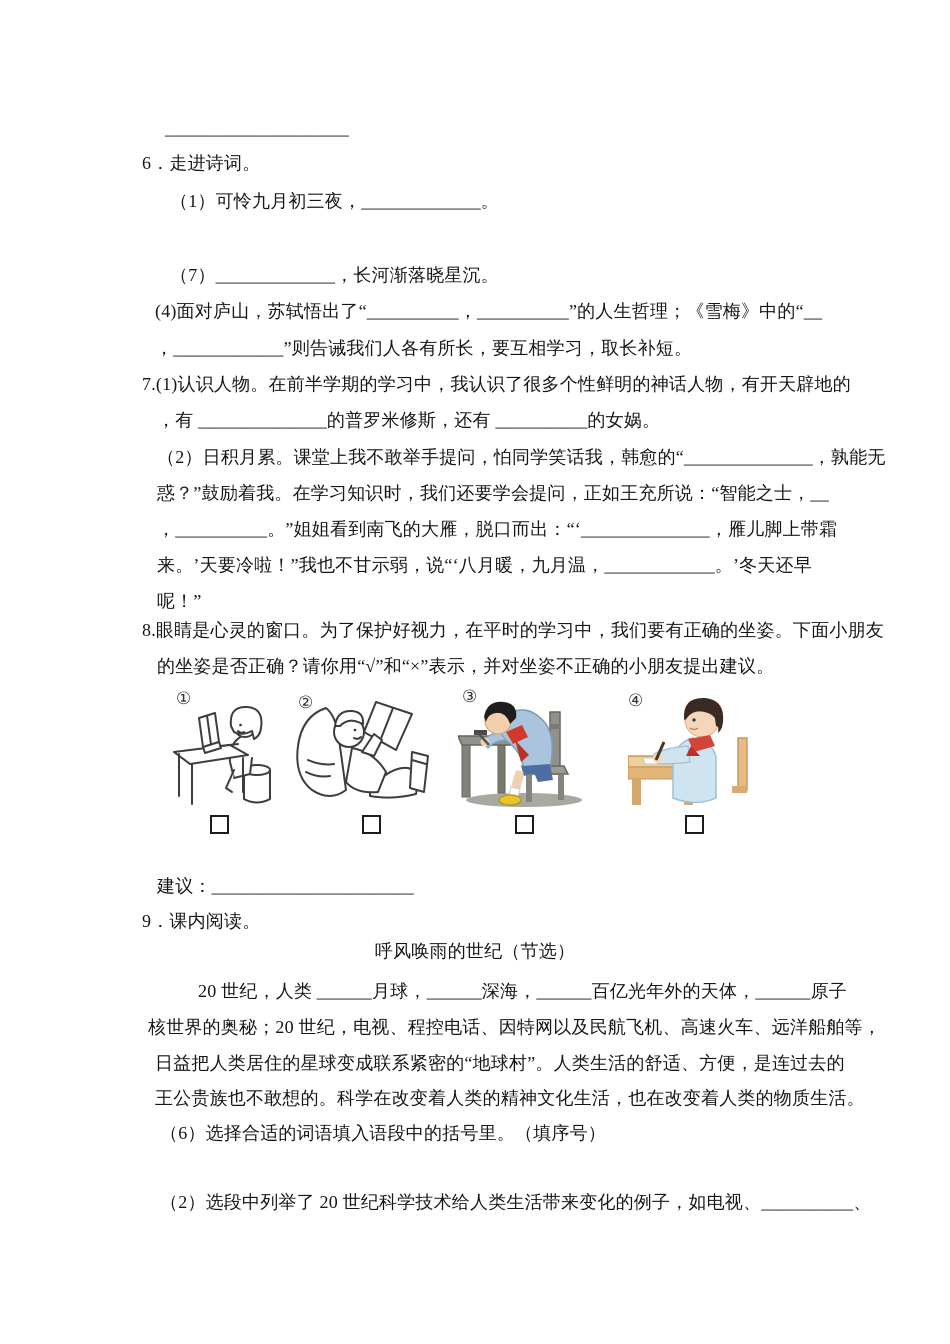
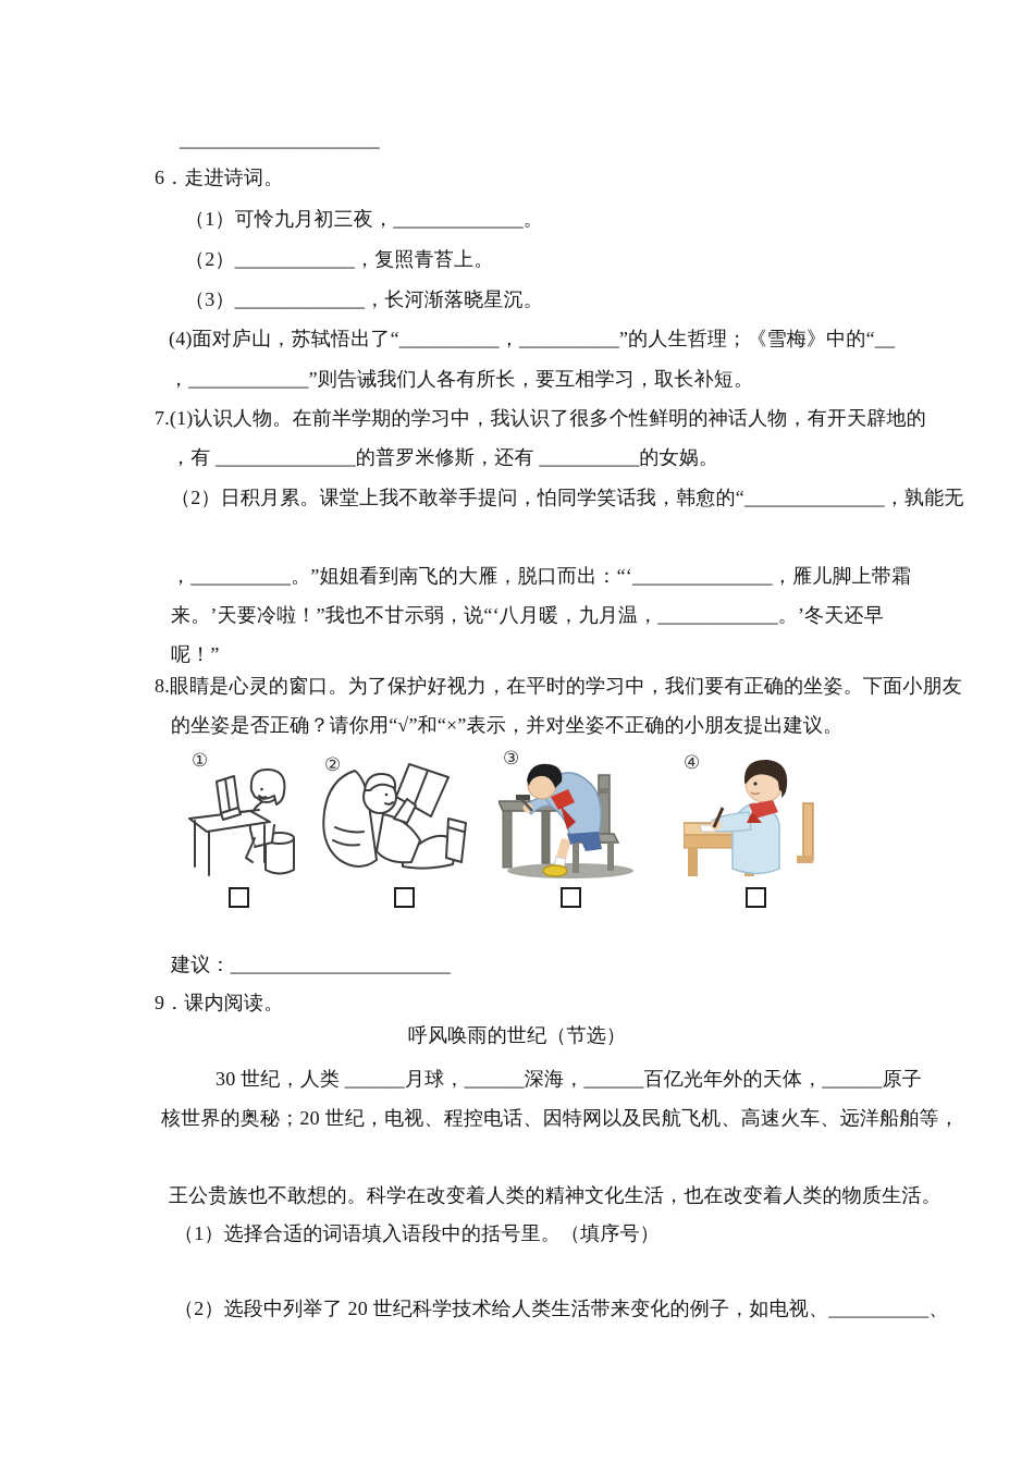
  ____________________
  6．走进诗词。
  （1）可怜九月初三夜，_____________。
+ （2）____________，复照青苔上。
- （7）_____________，长河渐落晓星沉。
+ （3）_____________，长河渐落晓星沉。
  (4)面对庐山，苏轼悟出了“__________，__________”的人生哲理；《雪梅》中的“__
  ，____________”则告诫我们人各有所长，要互相学习，取长补短。
  7.(1)认识人物。在前半学期的学习中，我认识了很多个性鲜明的神话人物，有开天辟地的
  ，有 ______________的普罗米修斯，还有 __________的女娲。
  （2）日积月累。课堂上我不敢举手提问，怕同学笑话我，韩愈的“______________，孰能无
- 惑？”鼓励着我。在学习知识时，我们还要学会提问，正如王充所说：“智能之士，__
  ，__________。”姐姐看到南飞的大雁，脱口而出：“‘______________，雁儿脚上带霜
  来。’天要冷啦！”我也不甘示弱，说“‘八月暖，九月温，____________。’冬天还早
  呢！”
  8.眼睛是心灵的窗口。为了保护好视力，在平时的学习中，我们要有正确的坐姿。下面小朋友
  的坐姿是否正确？请你用“√”和“×”表示，并对坐姿不正确的小朋友提出建议。
  ①
  ②
  ③
  ④
  建议：______________________
  9．课内阅读。
  呼风唤雨的世纪（节选）
- 20 世纪，人类 ______月球，______深海，______百亿光年外的天体，______原子
+ 30 世纪，人类 ______月球，______深海，______百亿光年外的天体，______原子
  核世界的奥秘；20 世纪，电视、程控电话、因特网以及民航飞机、高速火车、远洋船舶等，
- 日益把人类居住的星球变成联系紧密的“地球村”。人类生活的舒适、方便，是连过去的
  王公贵族也不敢想的。科学在改变着人类的精神文化生活，也在改变着人类的物质生活。
- （6）选择合适的词语填入语段中的括号里。（填序号）
+ （1）选择合适的词语填入语段中的括号里。（填序号）
  （2）选段中列举了 20 世纪科学技术给人类生活带来变化的例子，如电视、__________、
